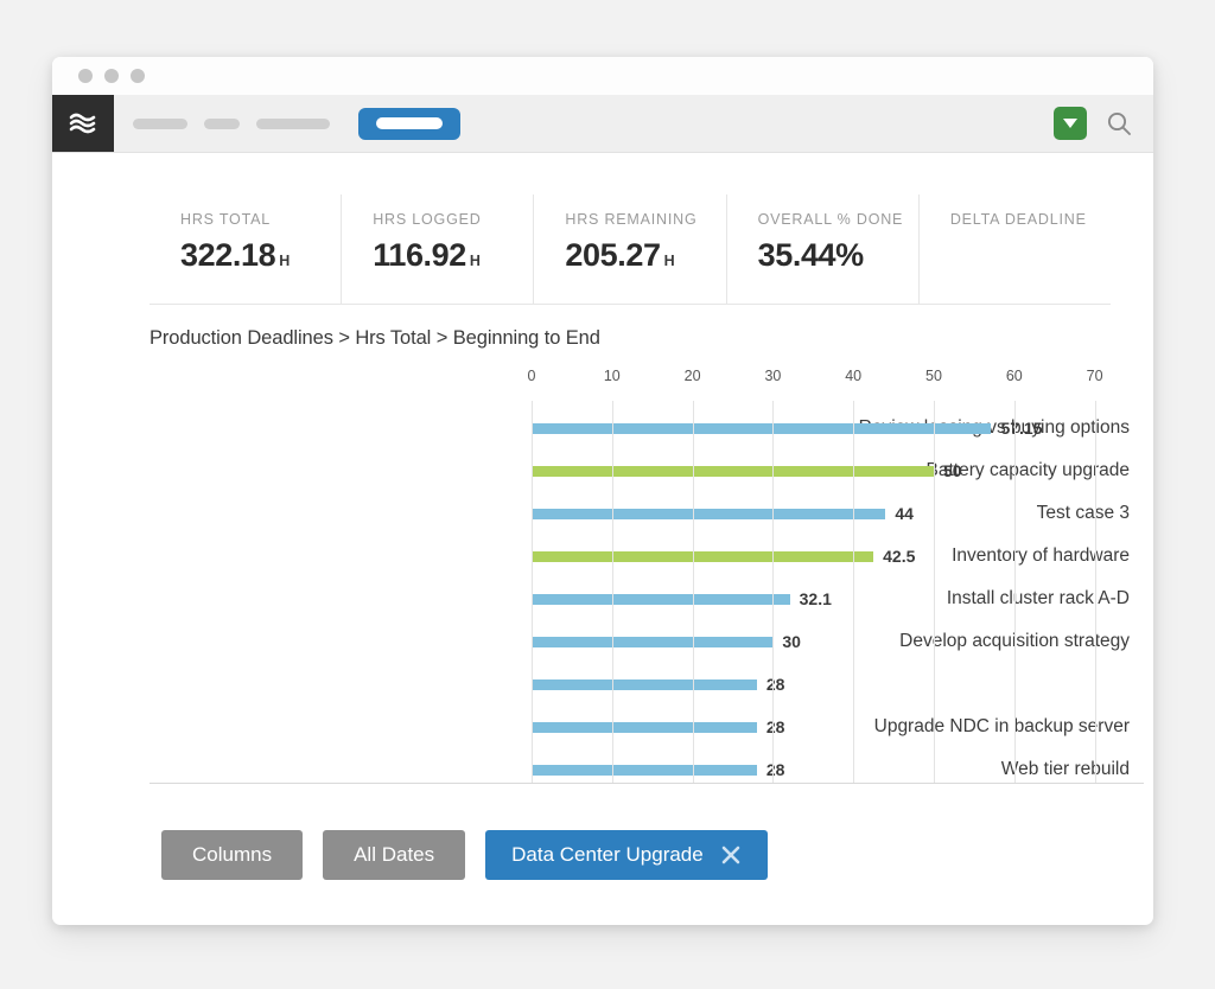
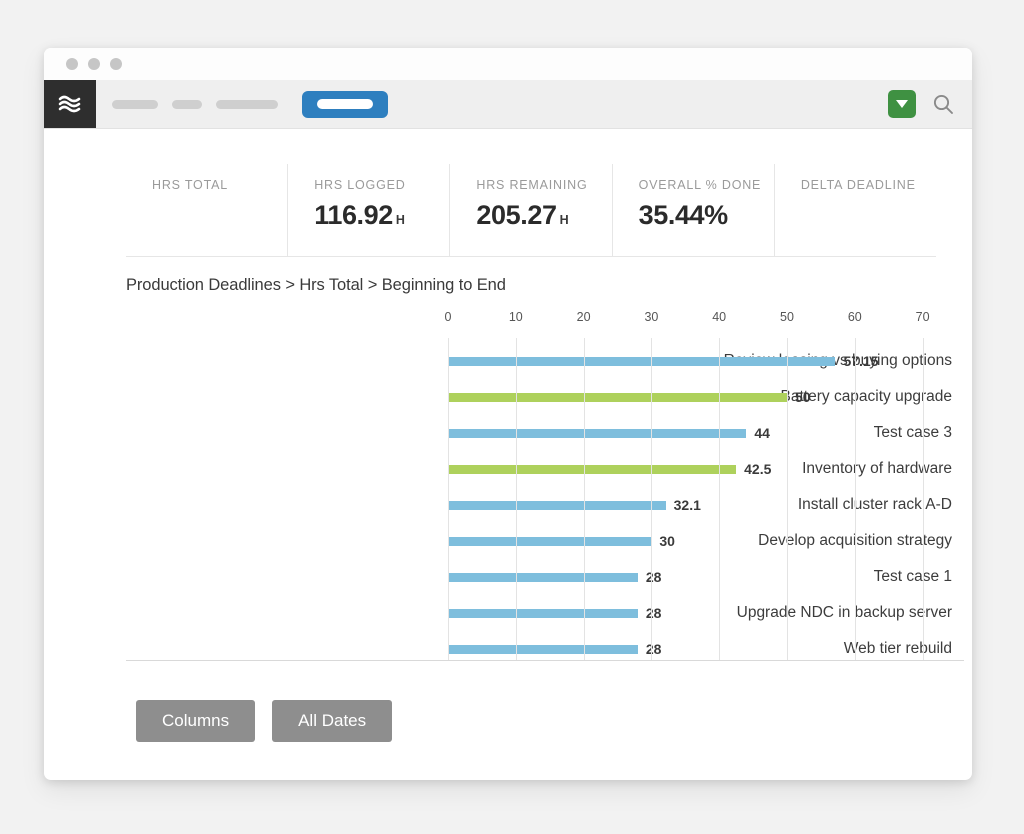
  HRS TOTAL
- 322.18 H
  HRS LOGGED
  116.92 H
  HRS REMAINING
  205.27 H
  OVERALL % DONE
  35.44%
  DELTA DEADLINE
  Production Deadlines > Hrs Total > Beginning to End
  0
  10
  20
  30
  40
  50
  60
  70
  5.15
  attery caacity upgade
  50
  Test case 3
  44
  Inventoy of hardware
  42.5
  Install cluster rack A-D
  32.1
  Develop acqusition strategy
  30
+ Test case 1
  28
  Upgrade NDC in backup server
  28
  Web tier reuild
  28
  Columns
  All Dates
- Data Center Upgrade
